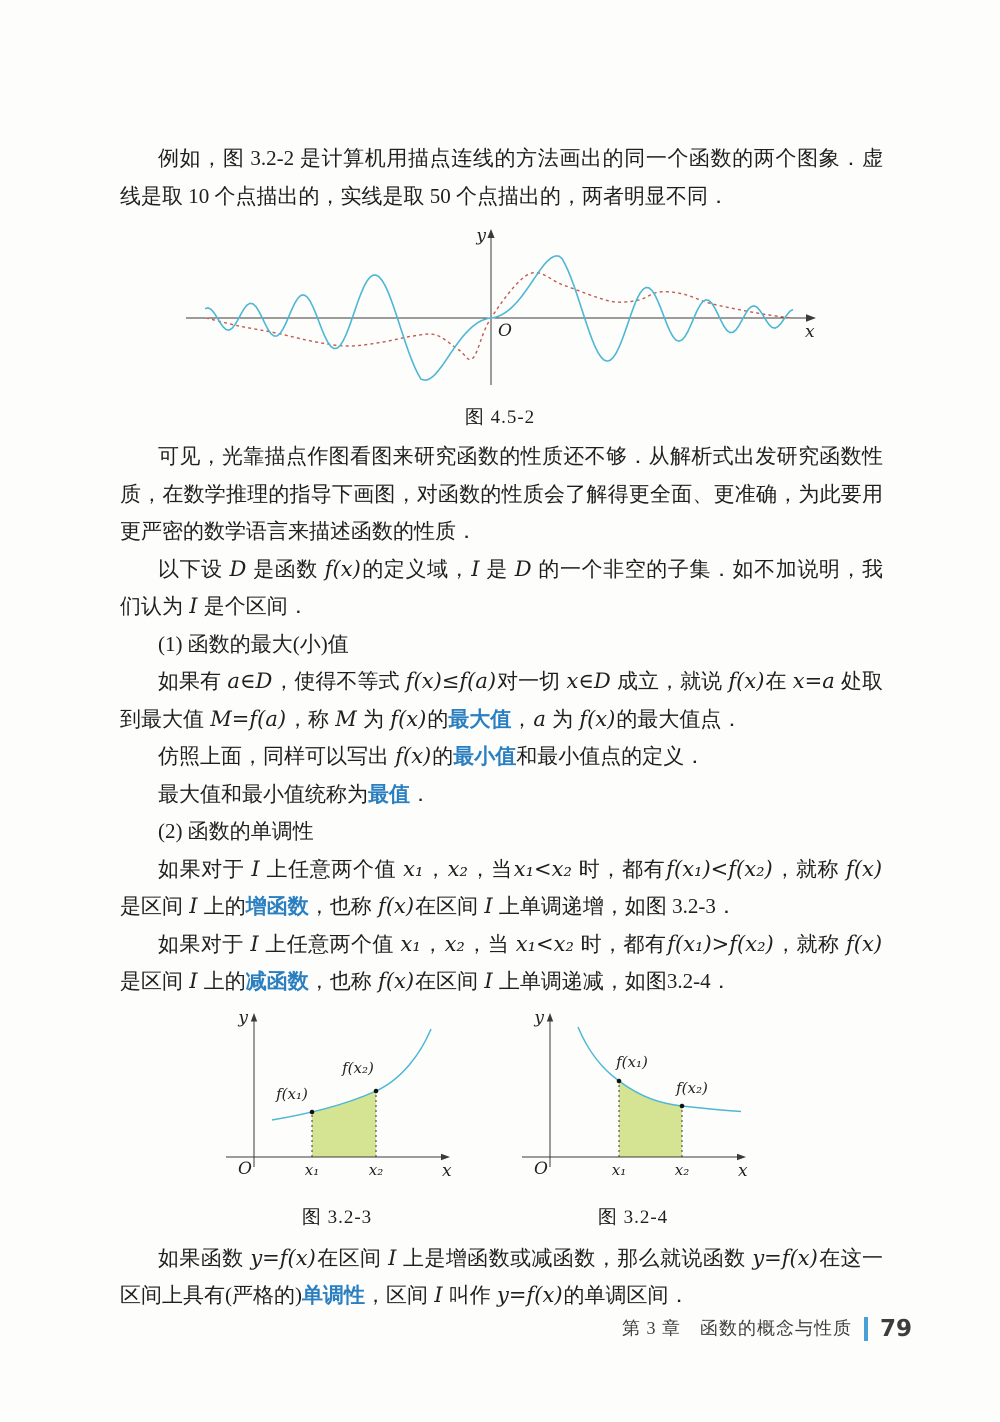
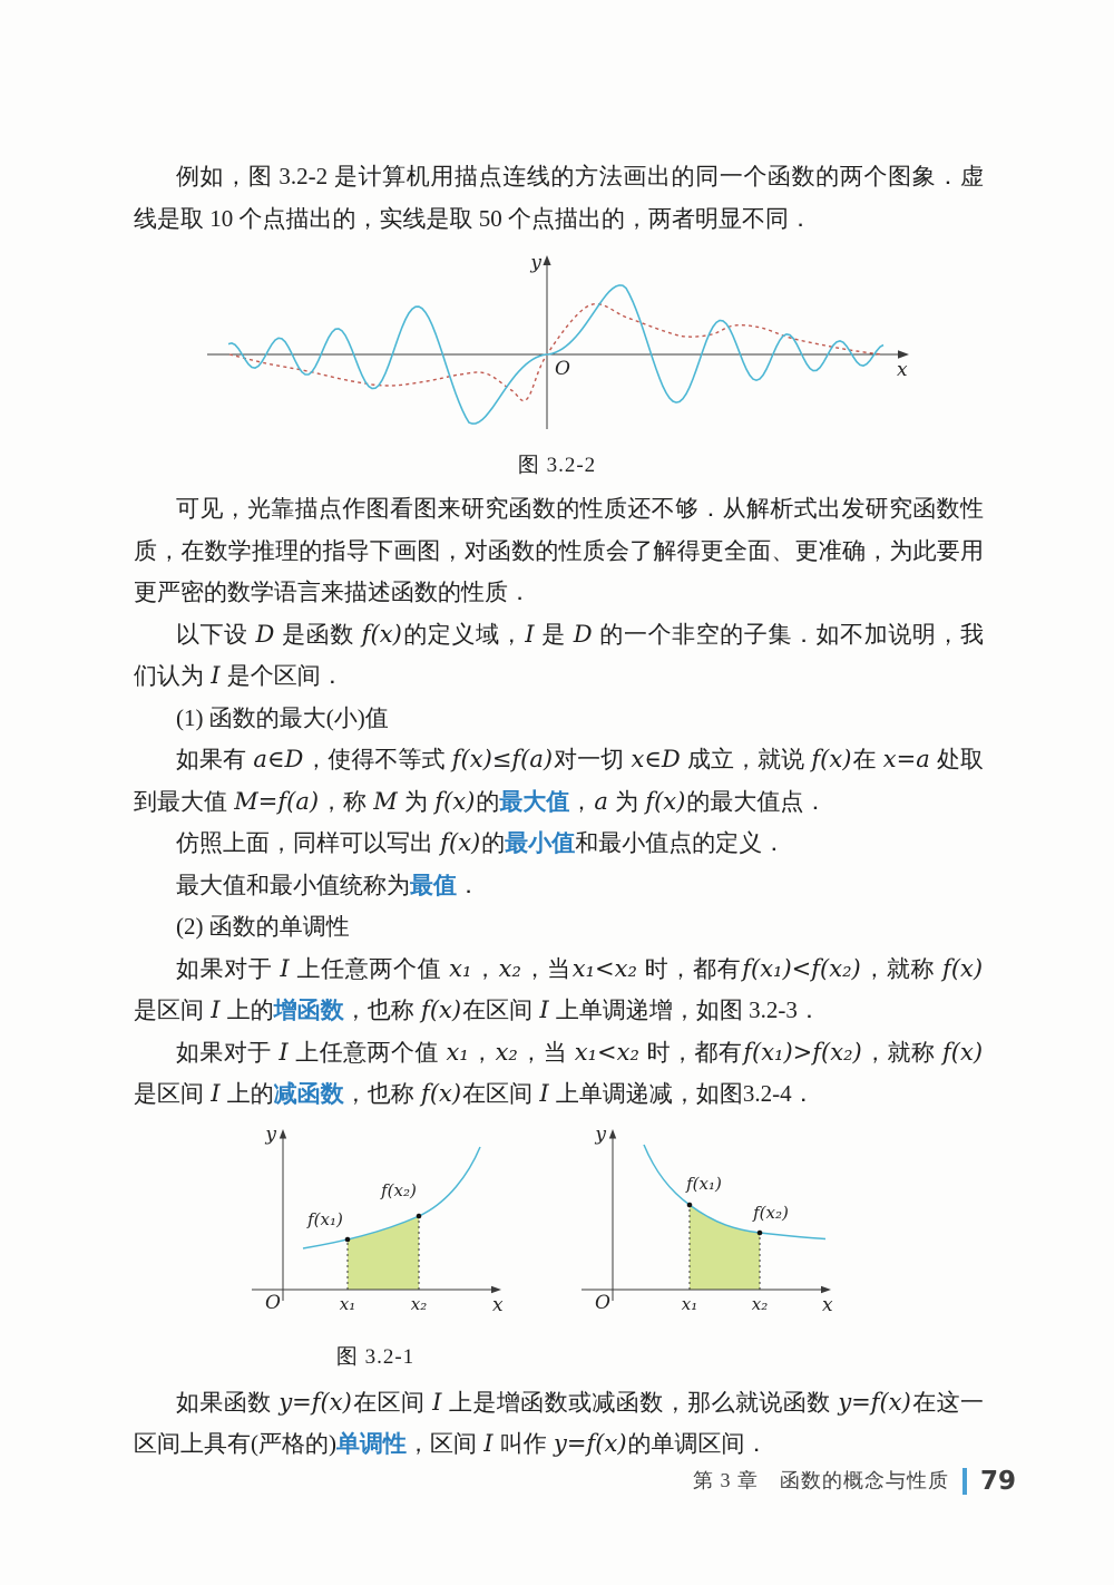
  例如，图 3.2-2 是计算机用描点连线的方法画出的同一个函数的两个图象．虚线是取 10 个点描出的，实线是取 50 个点描出的，两者明显不同．
  y
  x
  O
- 图 4.5-2
+ 图 3.2-2
  可见，光靠描点作图看图来研究函数的性质还不够．从解析式出发研究函数性质，在数学推理的指导下画图，对函数的性质会了解得更全面、更准确，为此要用更严密的数学语言来描述函数的性质．
  以下设 D 是函数 f(x)的定义域，I 是 D 的一个非空的子集．如不加说明，我们认为 I 是个区间．
  (1) 函数的最大(小)值
  如果有 a∈D，使得不等式 f(x)≤f(a)对一切 x∈D 成立，就说 f(x)在 x=a 处取到最大值 M=f(a)，称 M 为 f(x)的最大值，a 为 f(x)的最大值点．
  仿照上面，同样可以写出 f(x)的最小值和最小值点的定义．
  最大值和最小值统称为最值．
  (2) 函数的单调性
  如果对于 I 上任意两个值 x₁，x₂，当x₁<x₂ 时，都有f(x₁)<f(x₂)，就称 f(x)是区间 I 上的增函数，也称 f(x)在区间 I 上单调递增，如图 3.2-3．
  如果对于 I 上任意两个值 x₁，x₂，当 x₁<x₂ 时，都有f(x₁)>f(x₂)，就称 f(x)是区间 I 上的减函数，也称 f(x)在区间 I 上单调递减，如图3.2-4．
  f(x₁)
  f(x₂)
  y
  x
  O
  x₁
  x₂
- 图 3.2-3
+ 图 3.2-1
  f(x₁)
  f(x₂)
  y
  x
  O
  x₁
  x₂
- 图 3.2-4
  如果函数 y=f(x)在区间 I 上是增函数或减函数，那么就说函数 y=f(x)在这一区间上具有(严格的)单调性，区间 I 叫作 y=f(x)的单调区间．
  第 3 章 函数的概念与性质
  79
